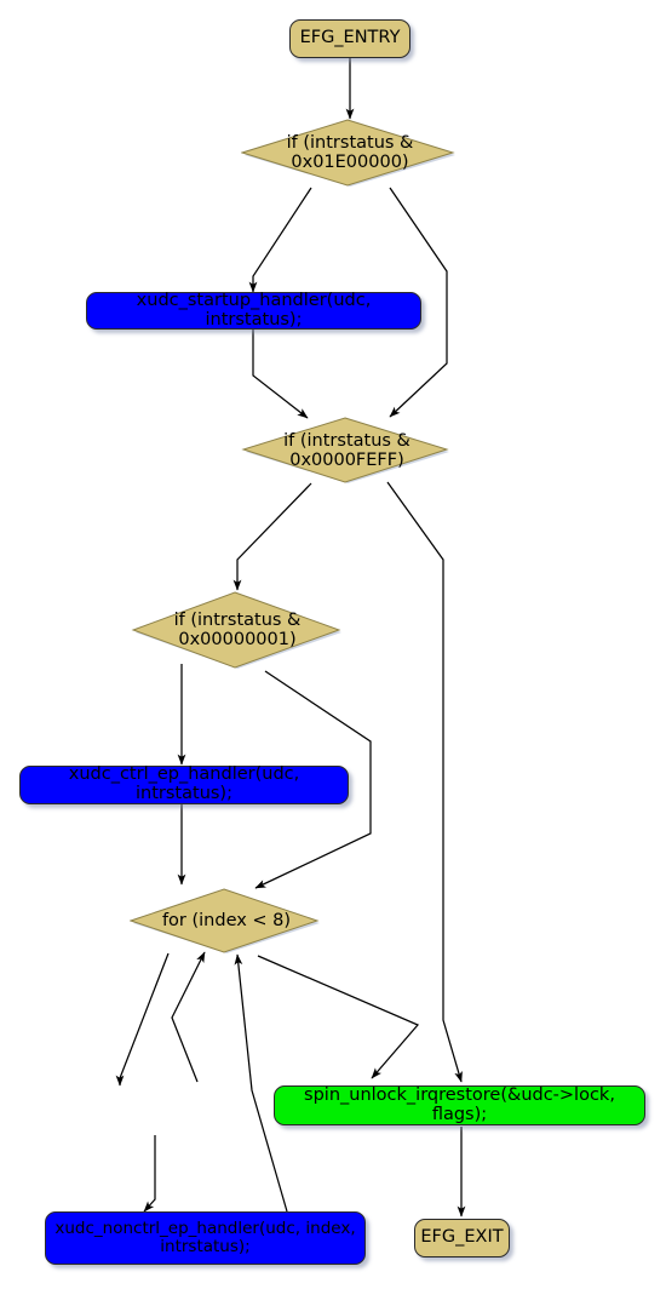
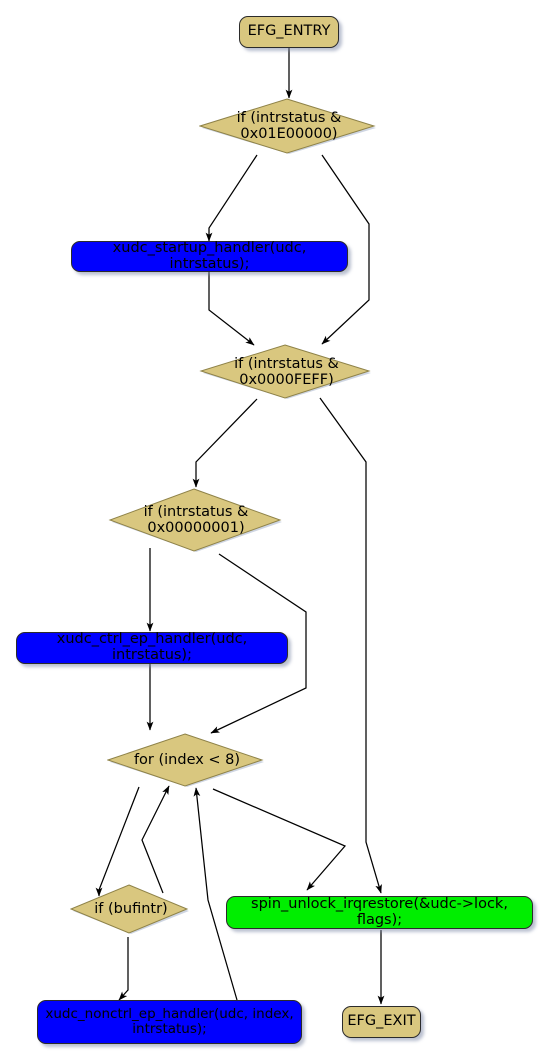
  EFG_ENTRY
  if (intrstatus &
  0x01E00000)
  xudc_startup_handler(udc, intrstatus);
  if (intrstatus &
  0x0000FEFF)
  if (intrstatus &
  0x00000001)
  xudc_ctrl_ep_handler(udc, intrstatus);
  for (index < 8)
+ if (bufintr)
  spin_unlock_irqrestore(&udc->lock, flags);
  xudc_nonctrl_ep_handler(udc, index,
  intrstatus);
  EFG_EXIT
